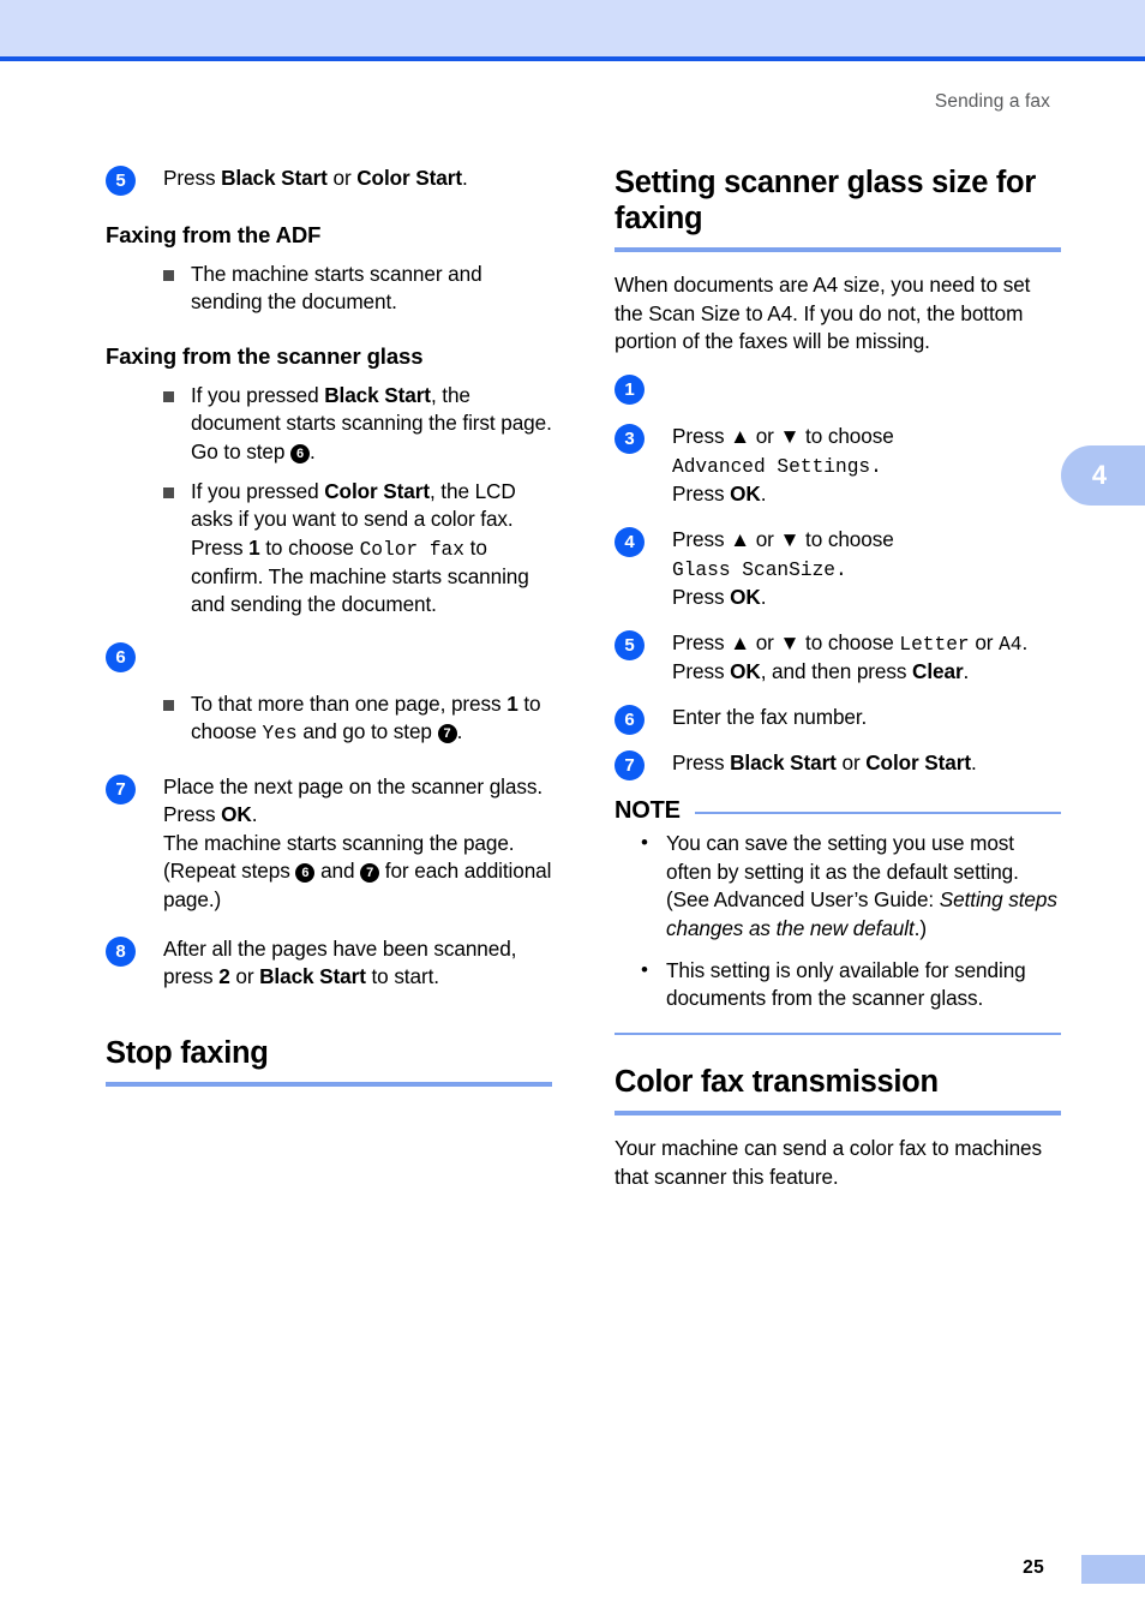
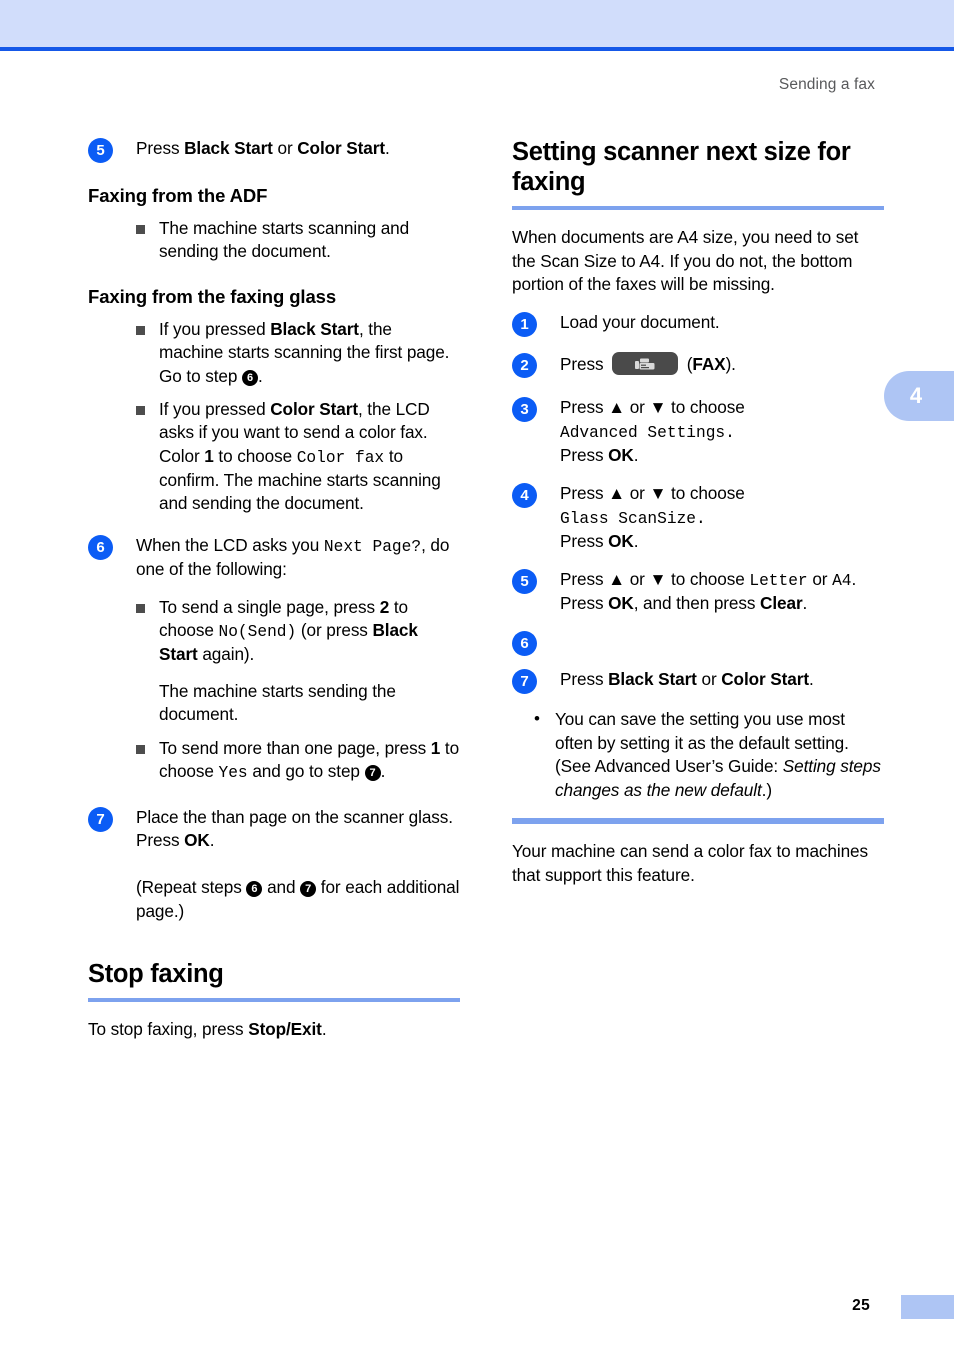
  Sending a fax
  4
  25
  5
  Press Black Start or Color Start.
  Faxing from the ADF
- The machine starts scanner and sending the document.
+ The machine starts scanning and sending the document.
- Faxing from the scanner glass
+ Faxing from the faxing glass
- If you pressed Black Start, the document starts scanning the first page. Go to step 6 .
+ If you pressed Black Start, the machine starts scanning the first page. Go to step 6 .
- If you pressed Color Start, the LCD asks if you want to send a color fax. Press 1 to choose Color fax to confirm. The machine starts scanning and sending the document.
+ If you pressed Color Start, the LCD asks if you want to send a color fax. Color 1 to choose Color fax to confirm. The machine starts scanning and sending the document.
  6
+ When the LCD asks you Next Page?, do one of the following:
+ To send a single page, press 2 to choose No(Send) (or press Black Start again).
+ The machine starts sending the document.
- To that more than one page, press 1 to choose Yes and go to step 7 .
+ To send more than one page, press 1 to choose Yes and go to step 7 .
  7
- Place the next page on the scanner glass.
+ Place the than page on the scanner glass.
  Press OK.
- The machine starts scanning the page.
  (Repeat steps 6 and 7 for each additional page.)
- 8
- After all the pages have been scanned, press 2 or Black Start to start.
  Stop faxing
+ To stop faxing, press Stop/Exit.
- Setting scanner glass size for faxing
+ Setting scanner next size for faxing
  When documents are A4 size, you need to set the Scan Size to A4. If you do not, the bottom portion of the faxes will be missing.
  1
+ Load your document.
+ 2
+ Press (FAX).
  3
  Press ▲ or ▼ to choose
  Advanced Settings.
  Press OK.
  4
  Press ▲ or ▼ to choose
  Glass ScanSize.
  Press OK.
  5
  Press ▲ or ▼ to choose Letter or A4.
  Press OK, and then press Clear.
  6
- Enter the fax number.
  7
  Press Black Start or Color Start.
- NOTE
  You can save the setting you use most often by setting it as the default setting. (See Advanced User’s Guide: Setting steps changes as the new default.)
- This setting is only available for sending documents from the scanner glass.
- Color fax transmission
- Your machine can send a color fax to machines that scanner this feature.
+ Your machine can send a color fax to machines that support this feature.
